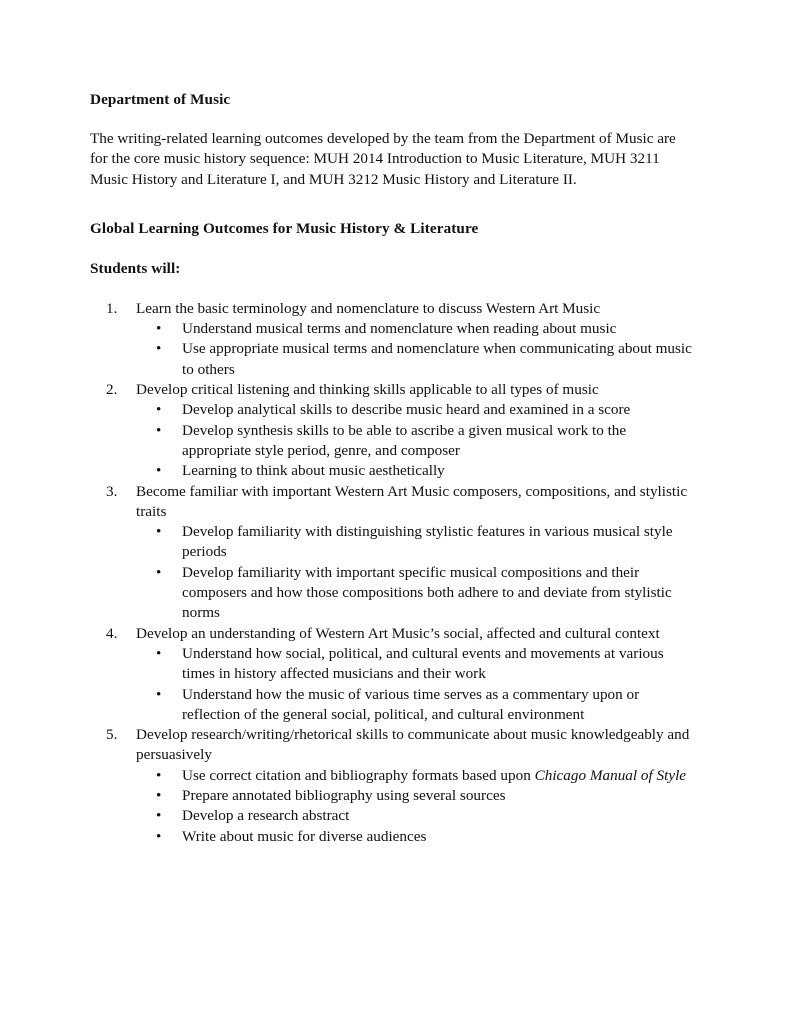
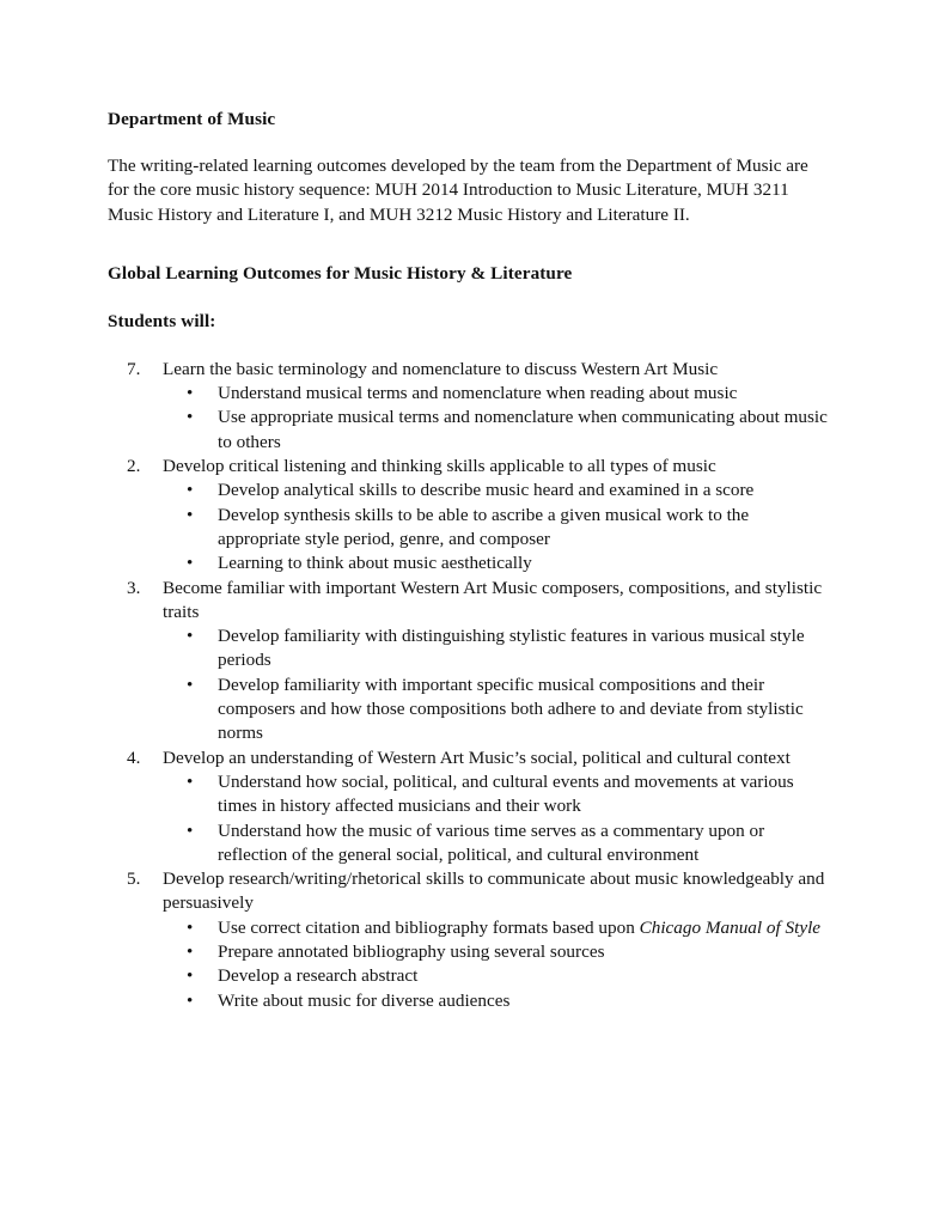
  Department of Music
  The writing-related learning outcomes developed by the team from the Department of Music are for the core music history sequence: MUH 2014 Introduction to Music Literature, MUH 3211 Music History and Literature I, and MUH 3212 Music History and Literature II.
  Global Learning Outcomes for Music History & Literature
  Students will:
- 1.
+ 7.
  Learn the basic terminology and nomenclature to discuss Western Art Music
  •
  Understand musical terms and nomenclature when reading about music
  •
  Use appropriate musical terms and nomenclature when communicating about music to others
  2.
  Develop critical listening and thinking skills applicable to all types of music
  •
  Develop analytical skills to describe music heard and examined in a score
  •
  Develop synthesis skills to be able to ascribe a given musical work to the appropriate style period, genre, and composer
  •
  Learning to think about music aesthetically
  3.
  Become familiar with important Western Art Music composers, compositions, and stylistic traits
  •
  Develop familiarity with distinguishing stylistic features in various musical style periods
  •
  Develop familiarity with important specific musical compositions and their composers and how those compositions both adhere to and deviate from stylistic norms
  4.
- Develop an understanding of Western Art Music’s social, affected and cultural context
+ Develop an understanding of Western Art Music’s social, political and cultural context
  •
  Understand how social, political, and cultural events and movements at various times in history affected musicians and their work
  •
  Understand how the music of various time serves as a commentary upon or reflection of the general social, political, and cultural environment
  5.
  Develop research/writing/rhetorical skills to communicate about music knowledgeably and persuasively
  •
  Use correct citation and bibliography formats based upon Chicago Manual of Style
  •
  Prepare annotated bibliography using several sources
  •
  Develop a research abstract
  •
  Write about music for diverse audiences
